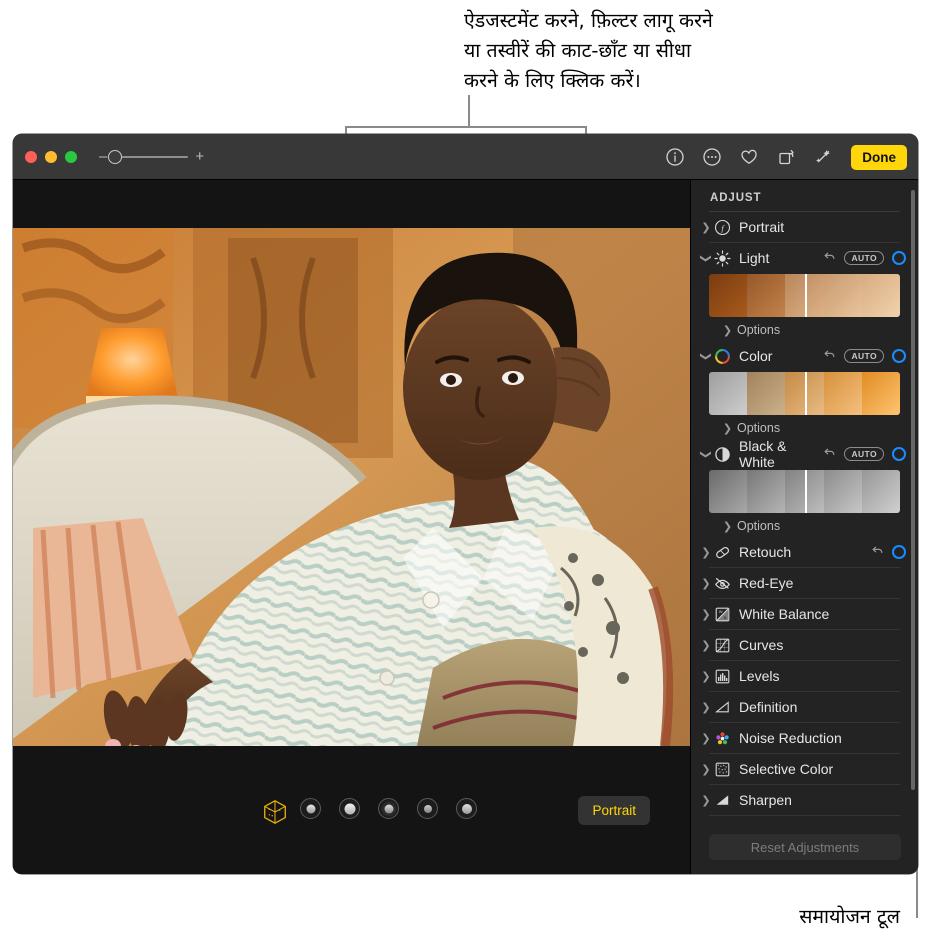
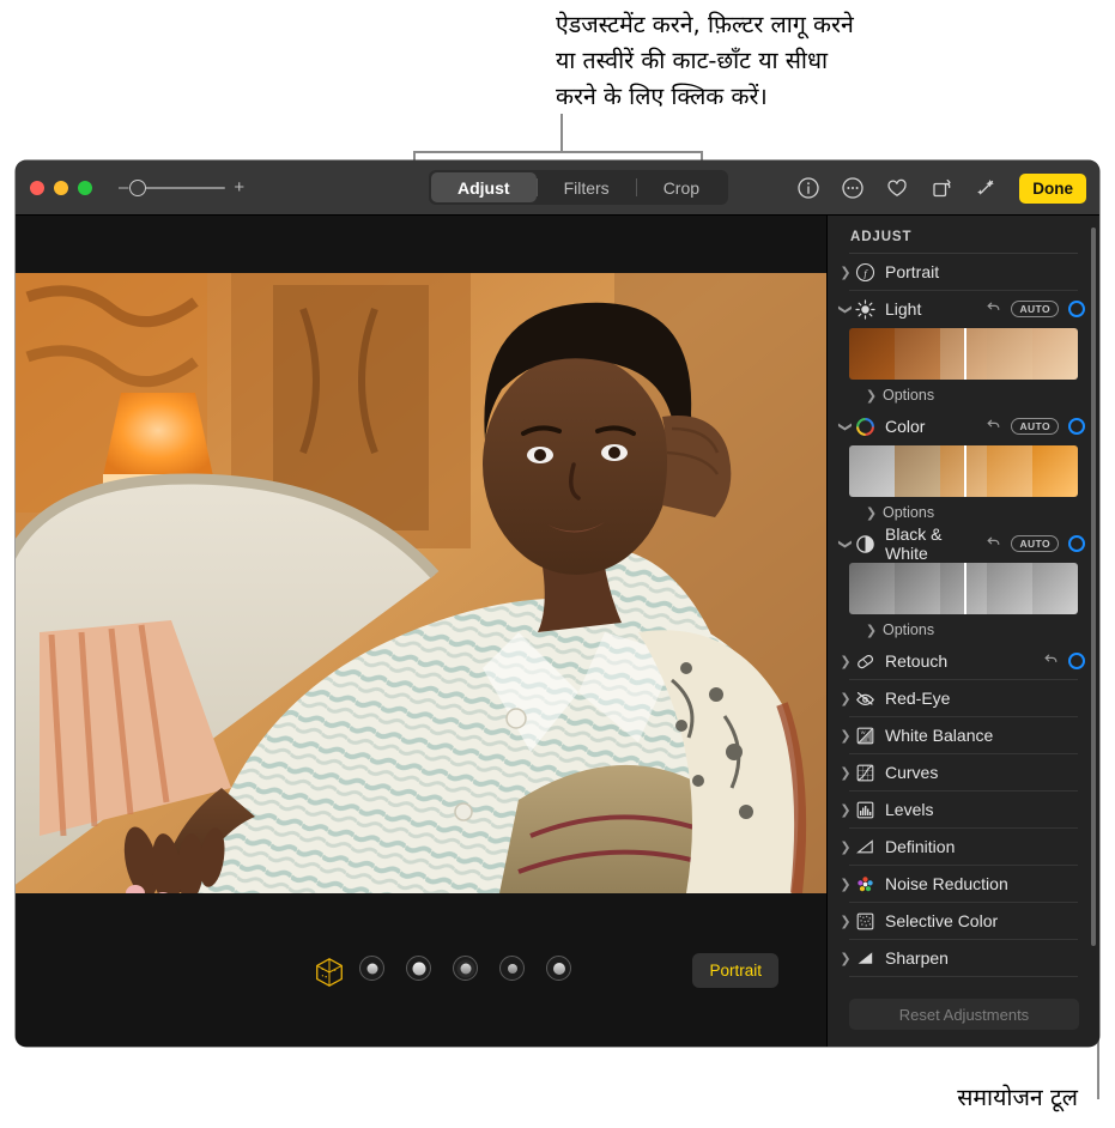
  ऐडजस्टमेंट करने, फ़िल्टर लागू करने
  या तस्वीरें की काट-छाँट या सीधा
  करने के लिए क्लिक करें।
  समायोजन टूल
  –
  +
+ Adjust
+ Filters
+ Crop
  Done
  Portrait
  ADJUST
  ❯
  f
  Portrait
  Light
  AUTO
  ❯
  Options
  Color
  AUTO
  ❯
  Options
  Black & White
  AUTO
  ❯
  Options
  ❯
  Retouch
  ❯
  Red-Eye
  ❯
  White Balance
  ❯
  Curves
  ❯
  Levels
  ❯
  Definition
  ❯
  Noise Reduction
  ❯
  Selective Color
  ❯
  Sharpen
  Reset Adjustments
